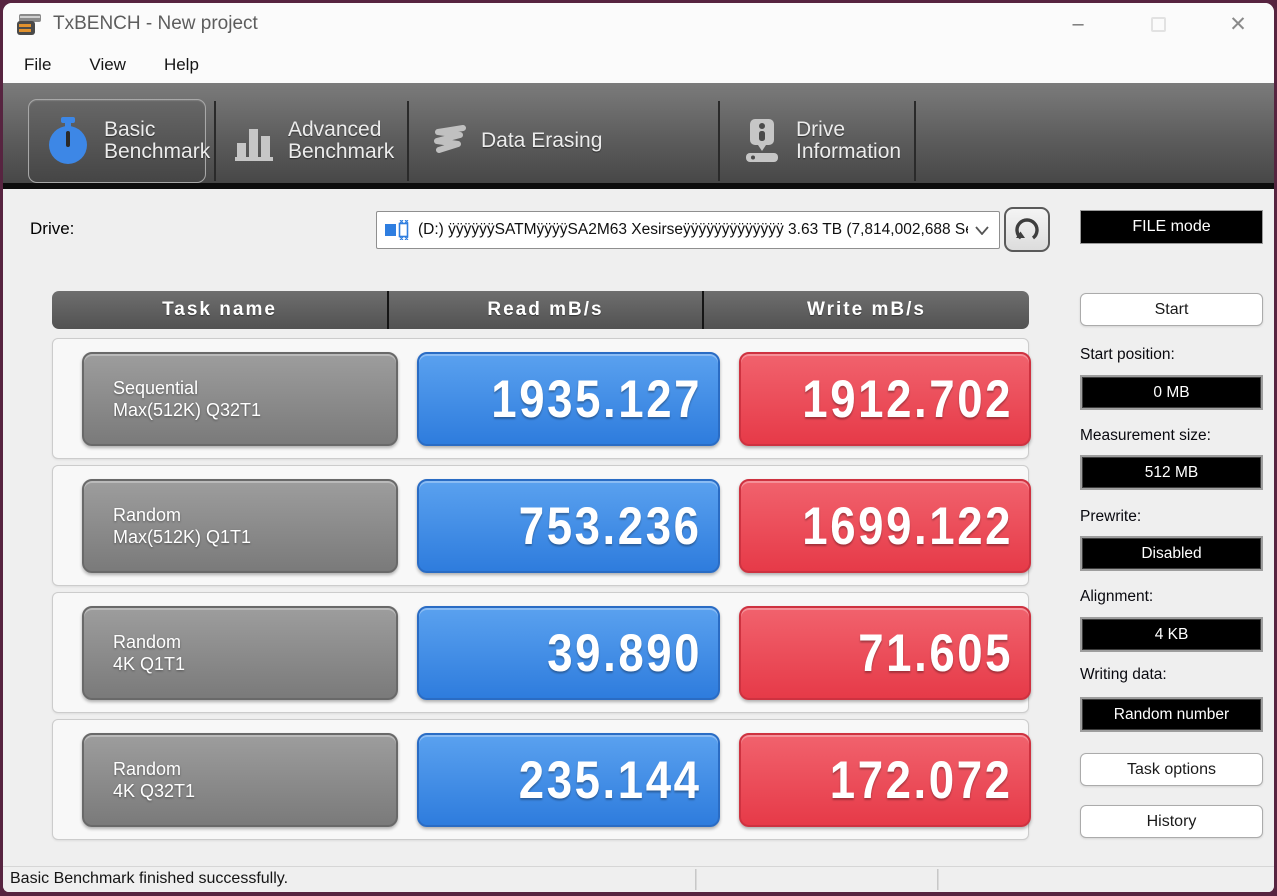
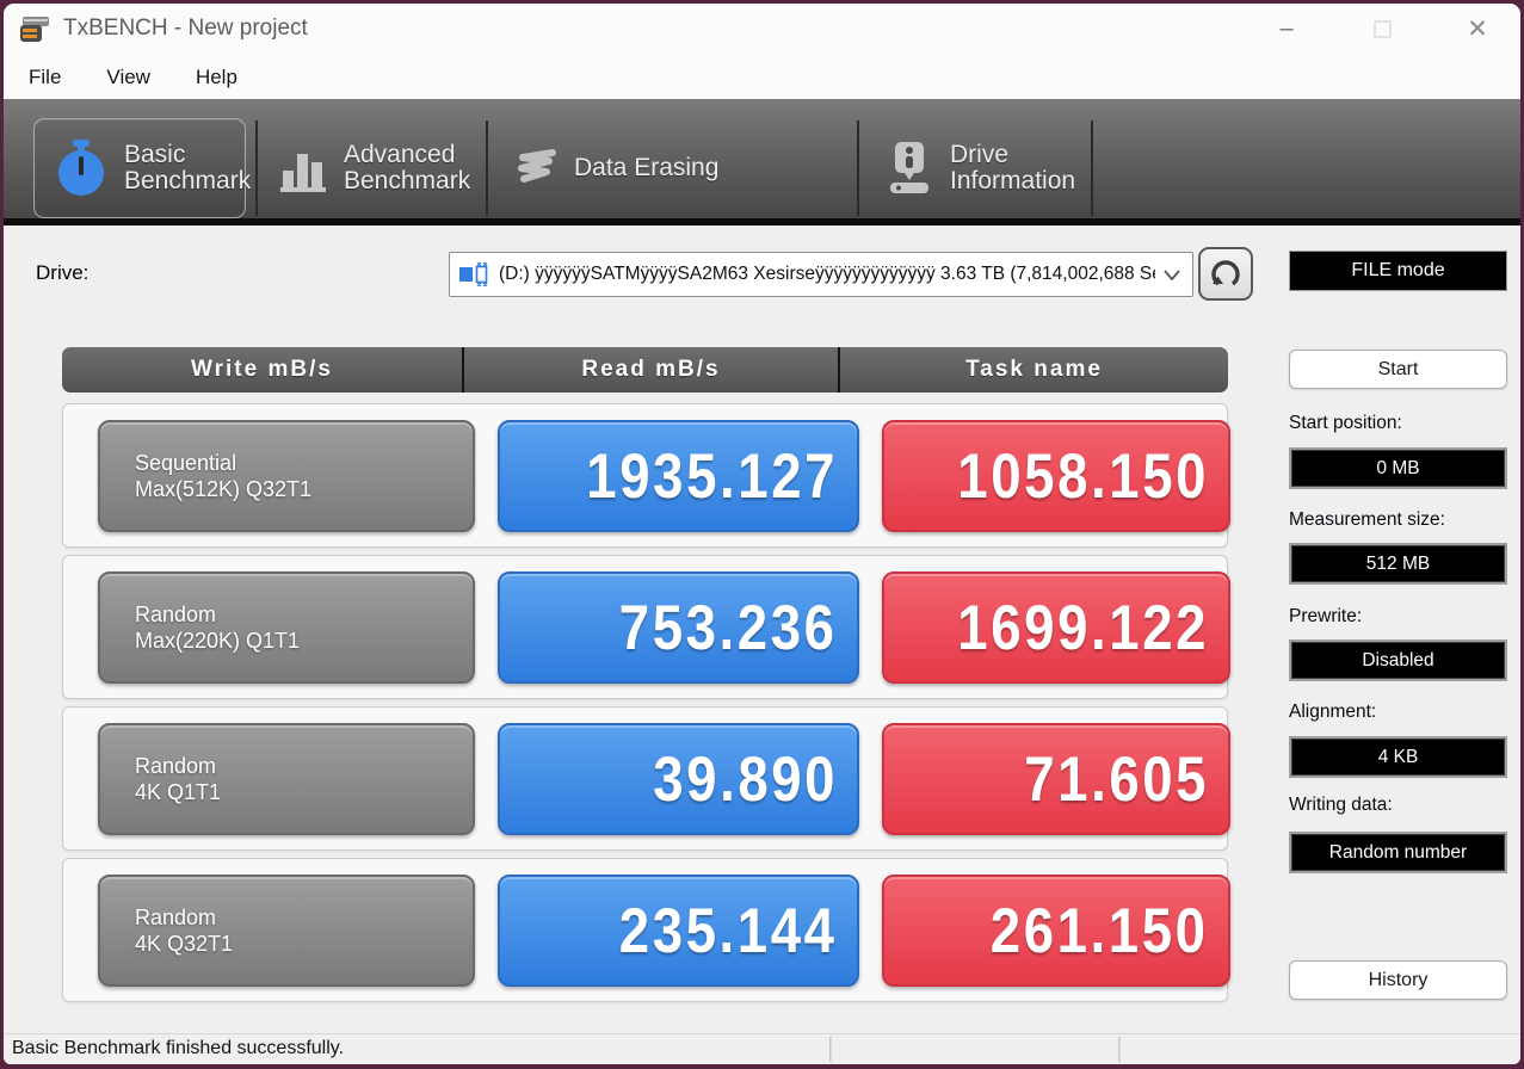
  TxBENCH - New project
  –
  ✕
  File
  View
  Help
  Basic
  Benchmark
  Advanced
  Benchmark
  Data Erasing
  Drive
  Information
  Drive:
  (D:) ÿÿÿÿÿÿSATMÿÿÿÿSA2M63 Xesirseÿÿÿÿÿÿÿÿÿÿÿÿÿ 3.63 TB (7,814,002,688 S
  FILE mode
- Task name
+ Write mB/s
  Read mB/s
- Write mB/s
+ Task name
  Sequential
  Max(512K) Q32T1
  1935.127
- 1912.702
+ 1058.150
  Random
- Max(512K) Q1T1
+ Max(220K) Q1T1
  753.236
  1699.122
  Random
  4K Q1T1
  39.890
  71.605
  Random
  4K Q32T1
  235.144
- 172.072
+ 261.150
  Start
  Start position:
  0 MB
  Measurement size:
  512 MB
  Prewrite:
  Disabled
  Alignment:
  4 KB
  Writing data:
  Random number
- Task options
  History
  Basic Benchmark finished successfully.
